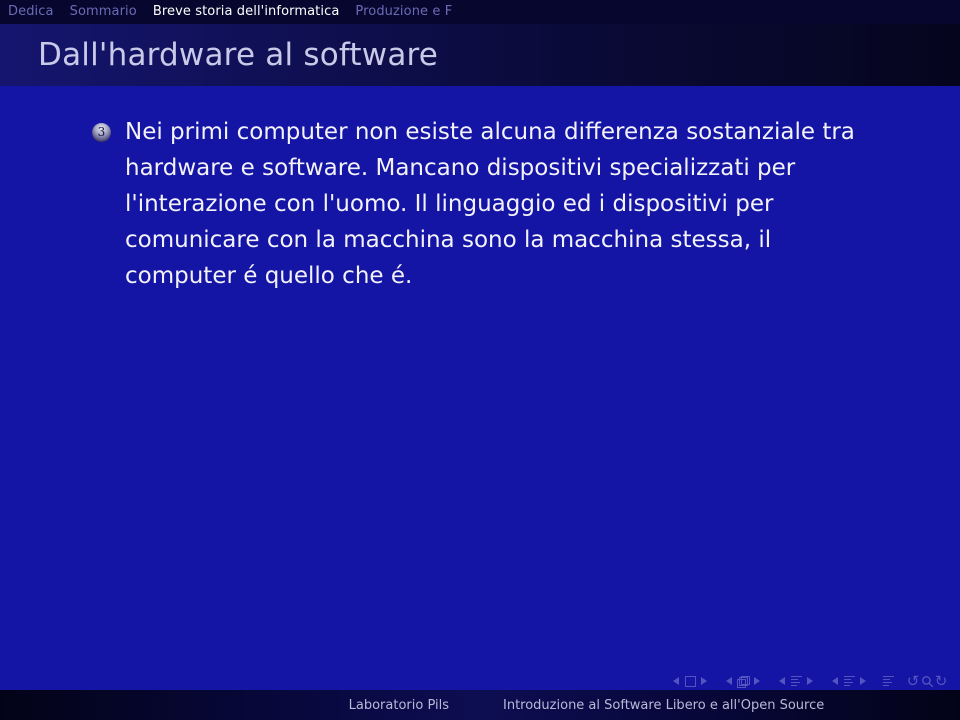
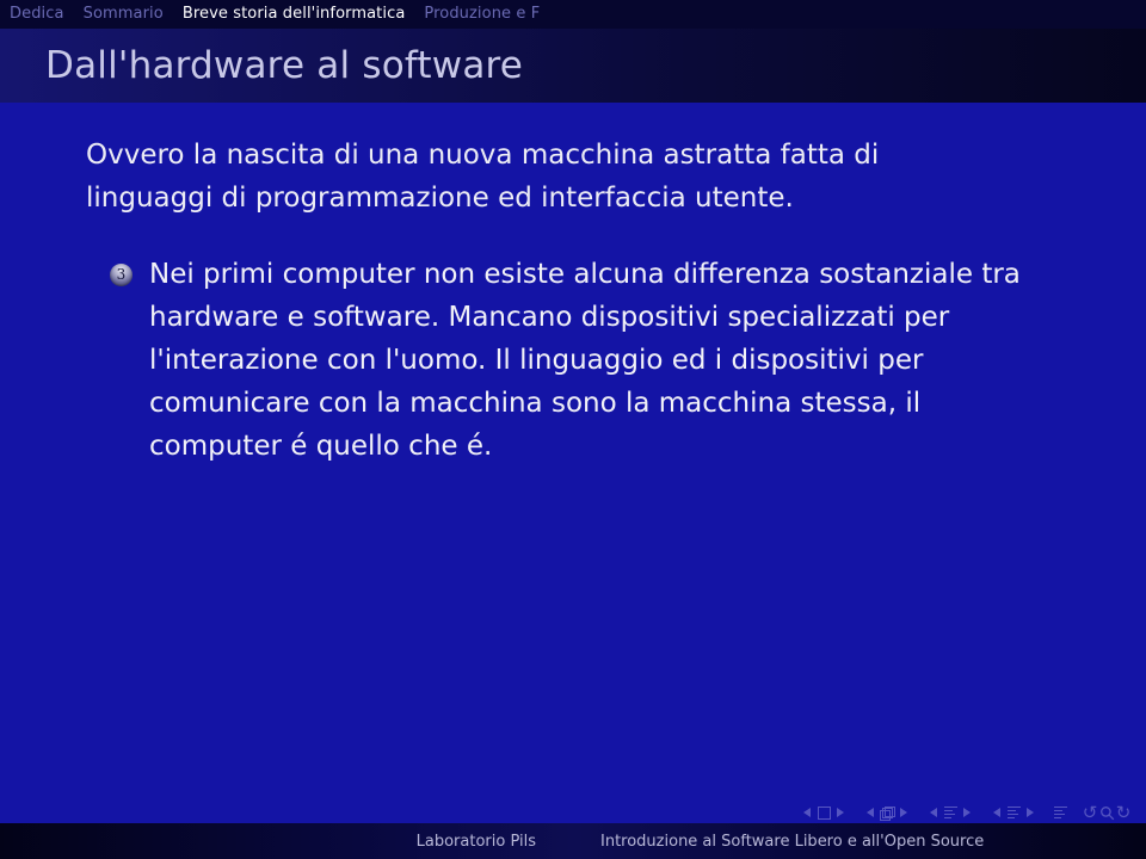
  Dedica
  Sommario
  Breve storia dell'informatica
  Produzione e F
  Dall'hardware al software
+ Ovvero la nascita di una nuova macchina astratta fatta di linguaggi di programmazione ed interfaccia utente.
  3
  Nei primi computer non esiste alcuna differenza sostanziale tra hardware e software. Mancano dispositivi specializzati per l'interazione con l'uomo. Il linguaggio ed i dispositivi per comunicare con la macchina sono la macchina stessa, il computer é quello che é.
  ↺
  ↻
  Laboratorio Pils
  Introduzione al Software Libero e all'Open Source
